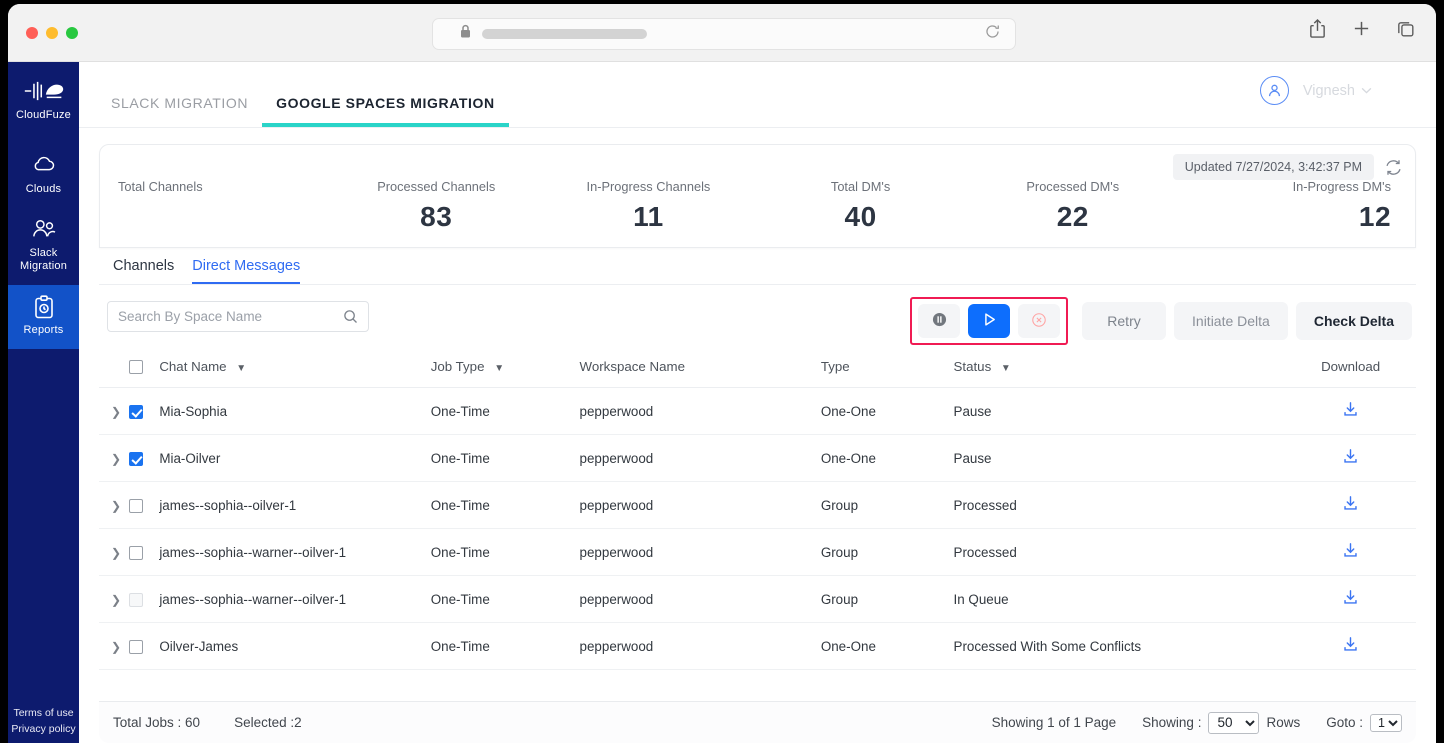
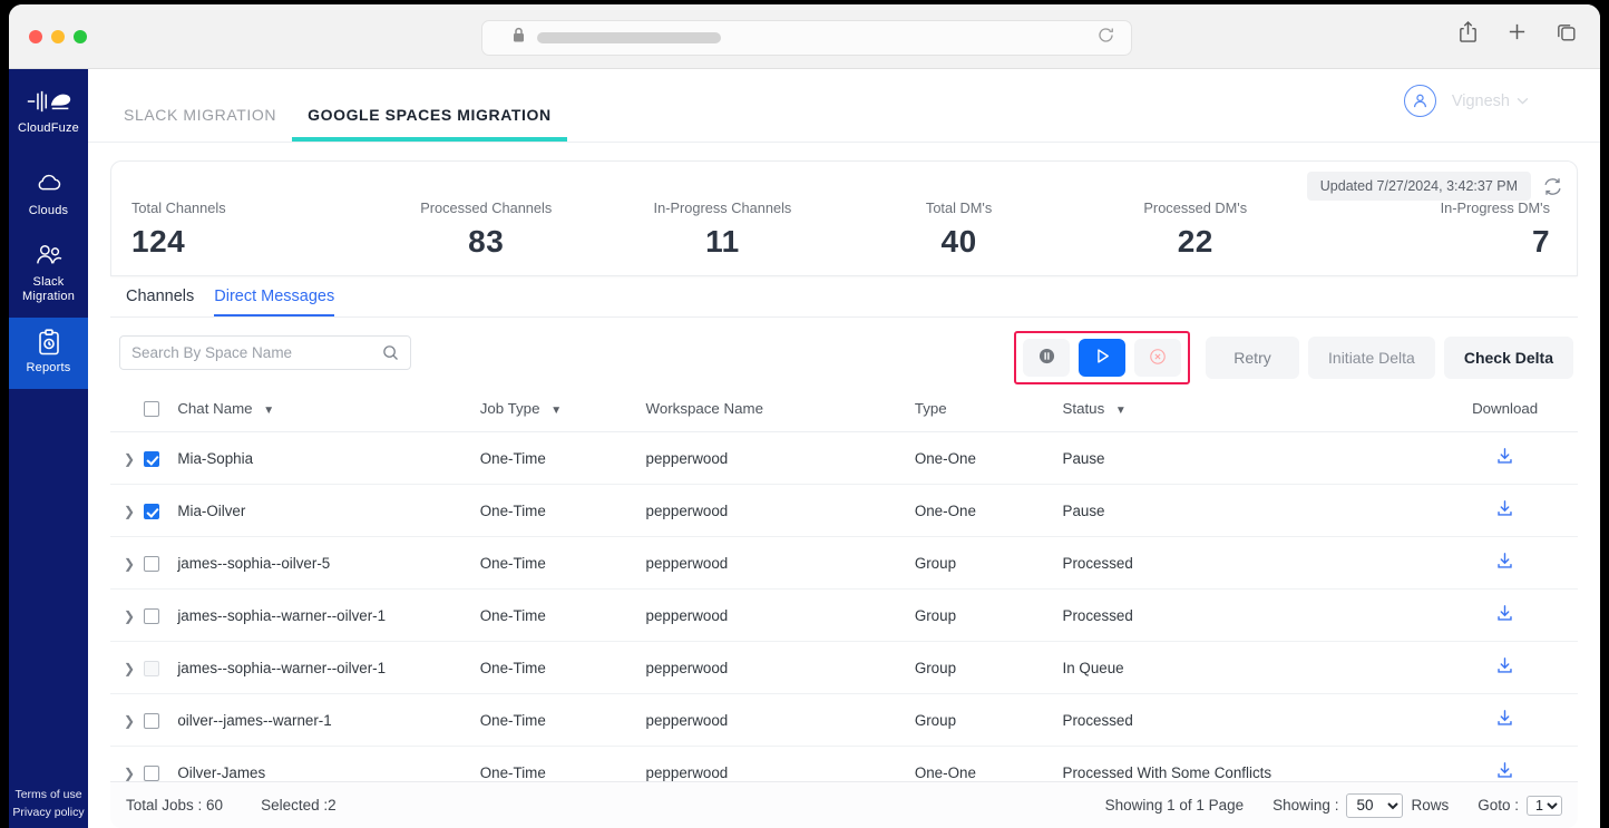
  CloudFuze
  Clouds
  Slack
  Migration
  Reports
  Terms of use
  Privacy policy
  SLACK MIGRATION
  GOOGLE SPACES MIGRATION
  Vignesh
  Updated 7/27/2024, 3:42:37 PM
  Total Channels
+ 124
  Processed Channels
  83
  In-Progress Channels
  11
  Total DM's
  40
  Processed DM's
  22
  In-Progress DM's
- 12
+ 7
  Channels
  Direct Messages
  Search By Space Name
  Retry
  Initiate Delta
  Check Delta
  		Chat Name ▼	Job Type ▼	Workspace Name	Type	Status ▼	Download
  ❯		Mia-Sophia	One-Time	pepperwood	One-One	Pause
  ❯		Mia-Oilver	One-Time	pepperwood	One-One	Pause
- ❯		james--sophia--oilver-1	One-Time	pepperwood	Group	Processed
+ ❯		james--sophia--oilver-5	One-Time	pepperwood	Group	Processed
  ❯		james--sophia--warner--oilver-1	One-Time	pepperwood	Group	Processed
  ❯		james--sophia--warner--oilver-1	One-Time	pepperwood	Group	In Queue
+ ❯		oilver--james--warner-1	One-Time	pepperwood	Group	Processed
  ❯		Oilver-James	One-Time	pepperwood	One-One	Processed With Some Conflicts
  Total Jobs : 60
  Selected :2
  Showing 1 of 1 Page
  Showing :
  50
  Rows
  Goto :
  1
